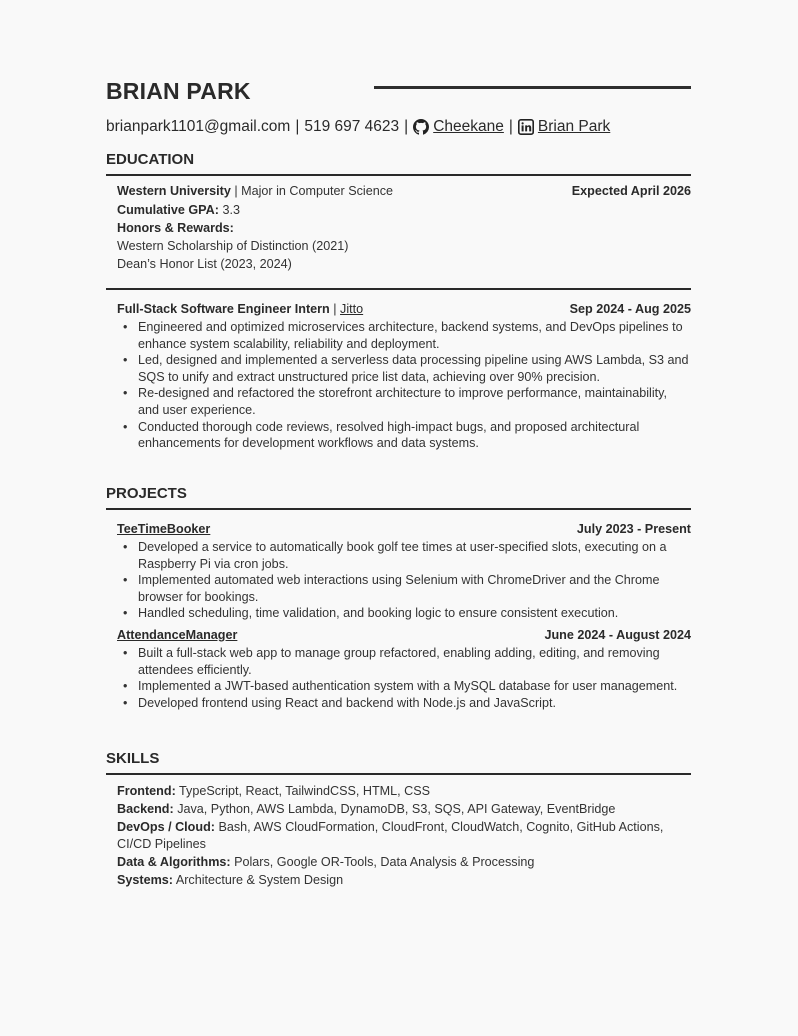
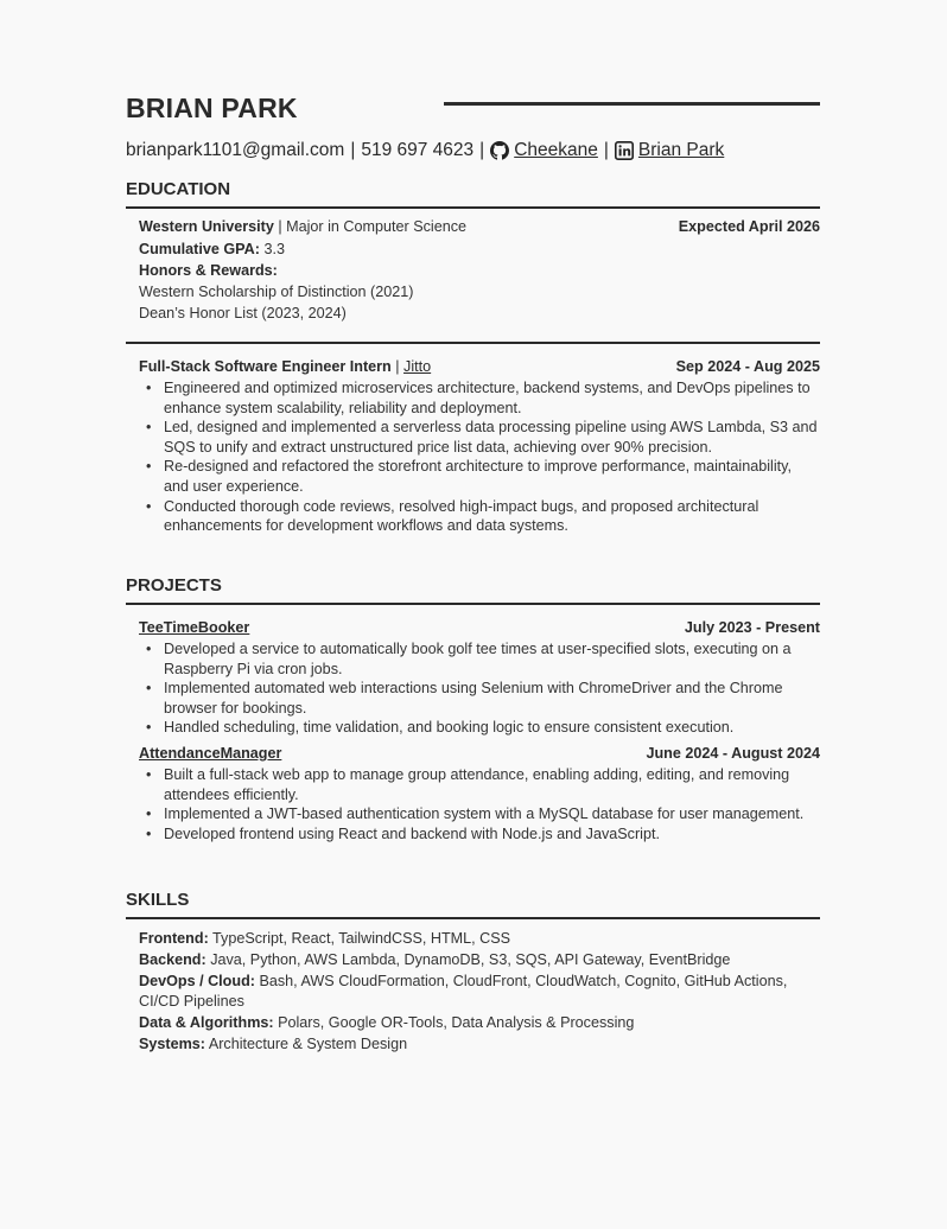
  BRIAN PARK
  brianpark1101@gmail.com
  |
  519 697 4623
  |
  Cheekane
  |
  Brian Park
  EDUCATION
  Western University | Major in Computer Science
  Expected April 2026
  Cumulative GPA: 3.3
  Honors & Rewards:
  Western Scholarship of Distinction (2021)
  Dean’s Honor List (2023, 2024)
  Full-Stack Software Engineer Intern | Jitto
  Sep 2024 - Aug 2025
  Engineered and optimized microservices architecture, backend systems, and DevOps pipelines to enhance system scalability, reliability and deployment.
  Led, designed and implemented a serverless data processing pipeline using AWS Lambda, S3 and SQS to unify and extract unstructured price list data, achieving over 90% precision.
  Re-designed and refactored the storefront architecture to improve performance, maintainability, and user experience.
  Conducted thorough code reviews, resolved high-impact bugs, and proposed architectural enhancements for development workflows and data systems.
  PROJECTS
  TeeTimeBooker
  July 2023 - Present
  Developed a service to automatically book golf tee times at user-specified slots, executing on a Raspberry Pi via cron jobs.
  Implemented automated web interactions using Selenium with ChromeDriver and the Chrome browser for bookings.
  Handled scheduling, time validation, and booking logic to ensure consistent execution.
  AttendanceManager
  June 2024 - August 2024
- Built a full-stack web app to manage group refactored, enabling adding, editing, and removing attendees efficiently.
+ Built a full-stack web app to manage group attendance, enabling adding, editing, and removing attendees efficiently.
  Implemented a JWT-based authentication system with a MySQL database for user management.
  Developed frontend using React and backend with Node.js and JavaScript.
  SKILLS
  Frontend: TypeScript, React, TailwindCSS, HTML, CSS
  Backend: Java, Python, AWS Lambda, DynamoDB, S3, SQS, API Gateway, EventBridge
  DevOps / Cloud: Bash, AWS CloudFormation, CloudFront, CloudWatch, Cognito, GitHub Actions, CI/CD Pipelines
  Data & Algorithms: Polars, Google OR-Tools, Data Analysis & Processing
  Systems: Architecture & System Design
